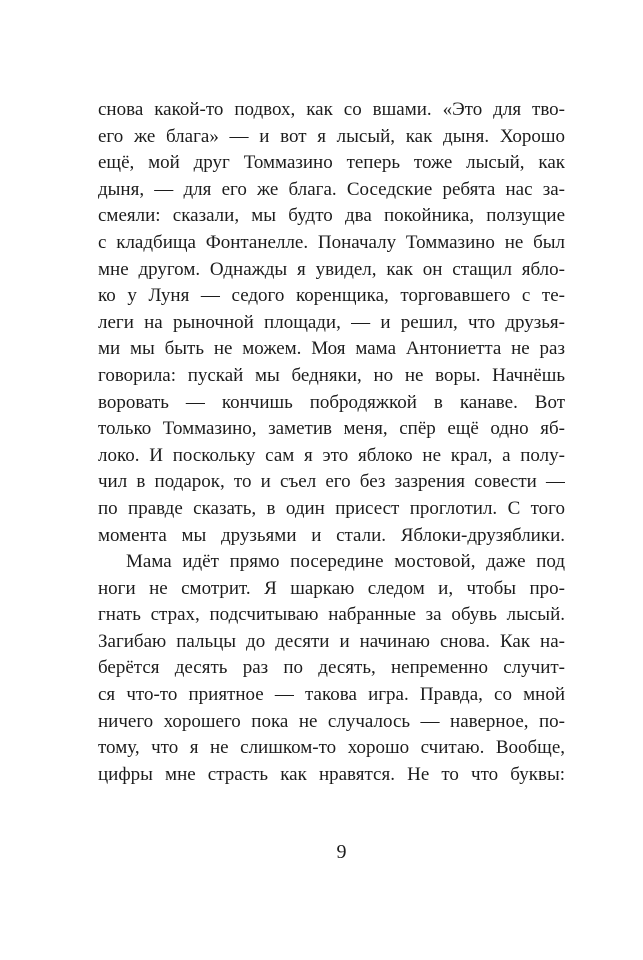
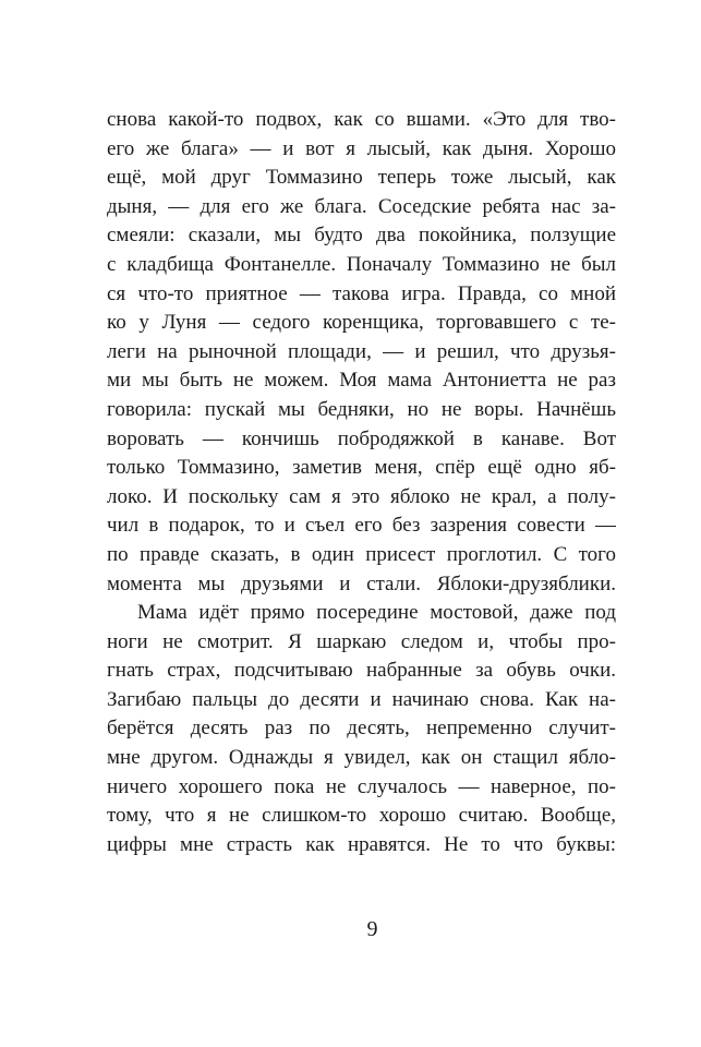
  снова какой-то подвох, как со вшами. «Это для тво-
  его же блага» — и вот я лысый, как дыня. Хорошо
  ещё, мой друг Томмазино теперь тоже лысый, как
  дыня, — для его же блага. Соседские ребята нас за-
  смеяли: сказали, мы будто два покойника, ползущие
  с кладбища Фонтанелле. Поначалу Томмазино не был
- мне другом. Однажды я увидел, как он стащил ябло-
+ ся что-то приятное — такова игра. Правда, со мной
  ко у Луня — седого коренщика, торговавшего с те-
  леги на рыночной площади, — и решил, что друзья-
  ми мы быть не можем. Моя мама Антониетта не раз
  говорила: пускай мы бедняки, но не воры. Начнёшь
  воровать — кончишь побродяжкой в канаве. Вот
  только Томмазино, заметив меня, спёр ещё одно яб-
  локо. И поскольку сам я это яблоко не крал, а полу-
  чил в подарок, то и съел его без зазрения совести —
  по правде сказать, в один присест проглотил. С того
  момента мы друзьями и стали. Яблоки-друзяблики.
  Мама идёт прямо посередине мостовой, даже под
  ноги не смотрит. Я шаркаю следом и, чтобы про-
- гнать страх, подсчитываю набранные за обувь лысый.
+ гнать страх, подсчитываю набранные за обувь очки.
  Загибаю пальцы до десяти и начинаю снова. Как на-
  берётся десять раз по десять, непременно случит-
- ся что-то приятное — такова игра. Правда, со мной
+ мне другом. Однажды я увидел, как он стащил ябло-
  ничего хорошего пока не случалось — наверное, по-
  тому, что я не слишком-то хорошо считаю. Вообще,
  цифры мне страсть как нравятся. Не то что буквы:
  9
